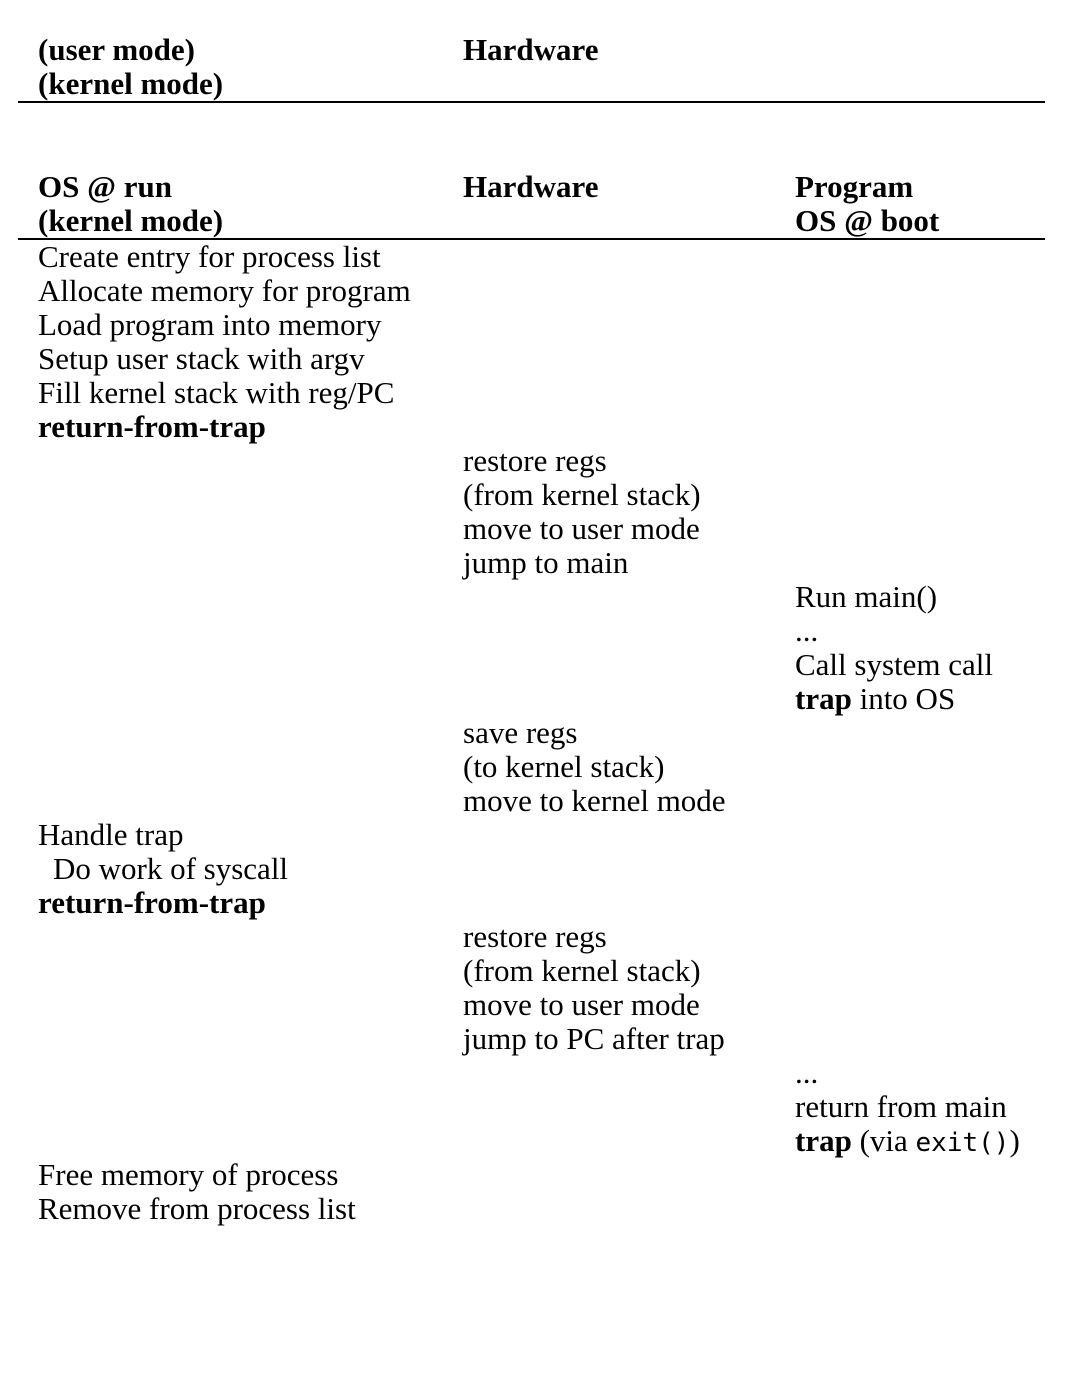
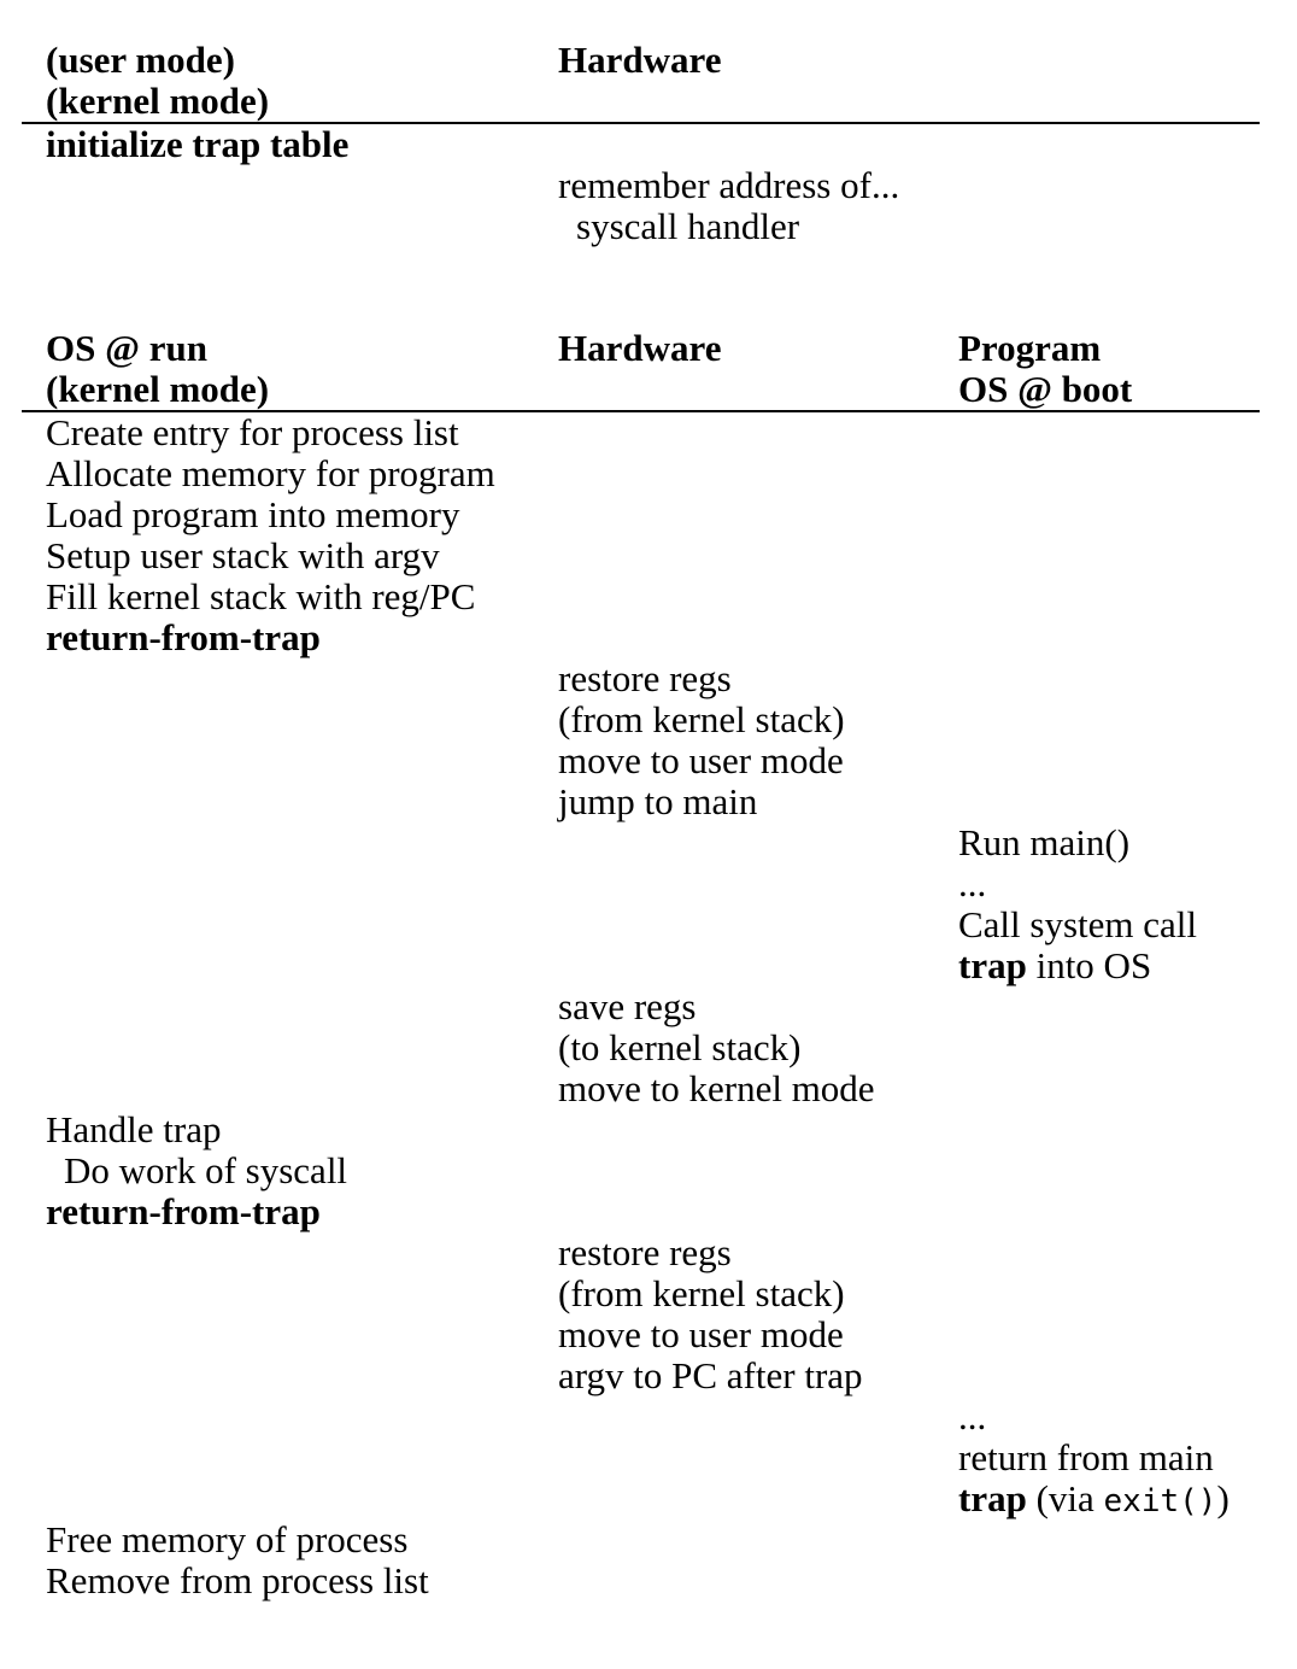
  (user mode)
  (kernel mode)
  Hardware
+ initialize trap table
+ remember address of...
+ syscall handler
  OS @ run
  (kernel mode)
  Hardware
  Program
  OS @ boot
  Create entry for process list
  Allocate memory for program
  Load program into memory
  Setup user stack with argv
  Fill kernel stack with reg/PC
  return-from-trap
  restore regs
  (from kernel stack)
  move to user mode
  jump to main
  Run main()
  ...
  Call system call
  trap into OS
  save regs
  (to kernel stack)
  move to kernel mode
  Handle trap
  Do work of syscall
  return-from-trap
  restore regs
  (from kernel stack)
  move to user mode
- jump to PC after trap
+ argv to PC after trap
  ...
  return from main
  trap (via exit())
  Free memory of process
  Remove from process list
